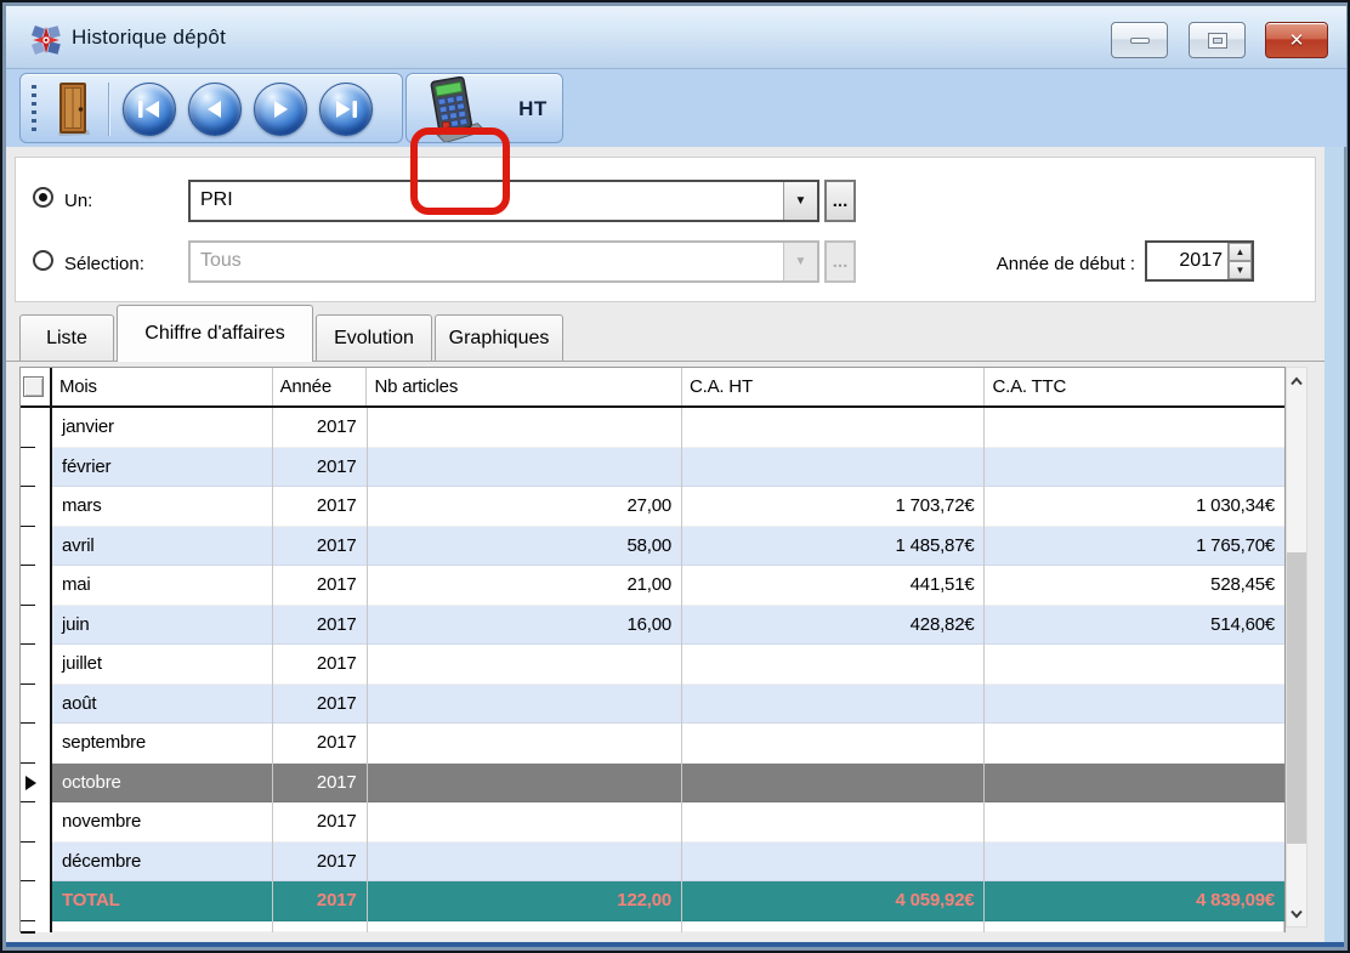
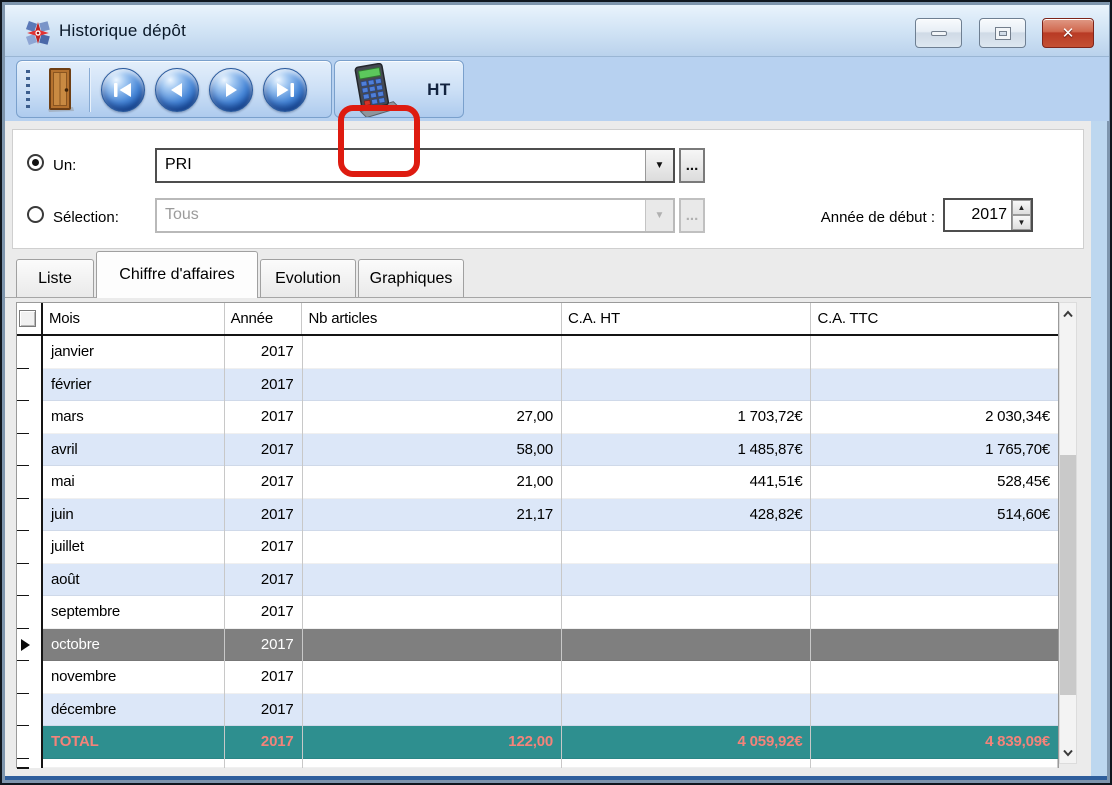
  Historique dépôt
  ✕
  HT
  Un:
  PRI
  ▼
  ...
  Sélection:
  Tous
  ▼
  ...
  Année de début :
  2017
  ▲
  ▼
  Liste
  Chiffre d'affaires
  Evolution
  Graphiques
  Mois
  Année
  Nb articles
  C.A. HT
  C.A. TTC
  janvier
  2017
  février
  2017
  mars
  2017
  27,00
  1 703,72€
- 1 030,34€
+ 2 030,34€
  avril
  2017
  58,00
  1 485,87€
  1 765,70€
  mai
  2017
  21,00
  441,51€
  528,45€
  juin
  2017
- 16,00
+ 21,17
  428,82€
  514,60€
  juillet
  2017
  août
  2017
  septembre
  2017
  octobre
  2017
  novembre
  2017
  décembre
  2017
  TOTAL
  2017
  122,00
  4 059,92€
  4 839,09€
